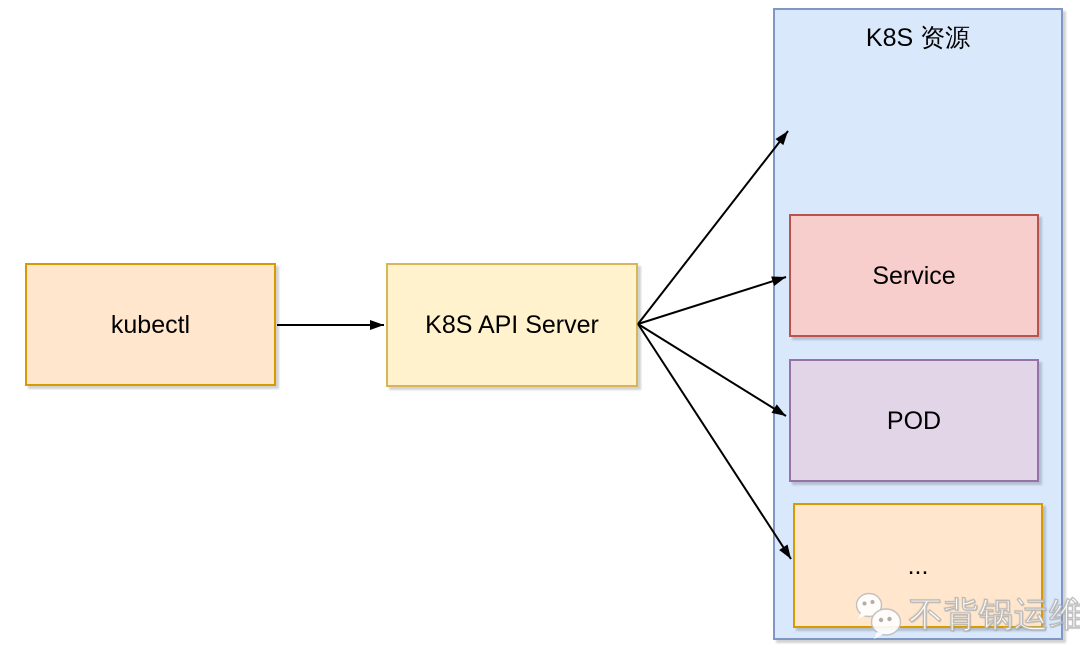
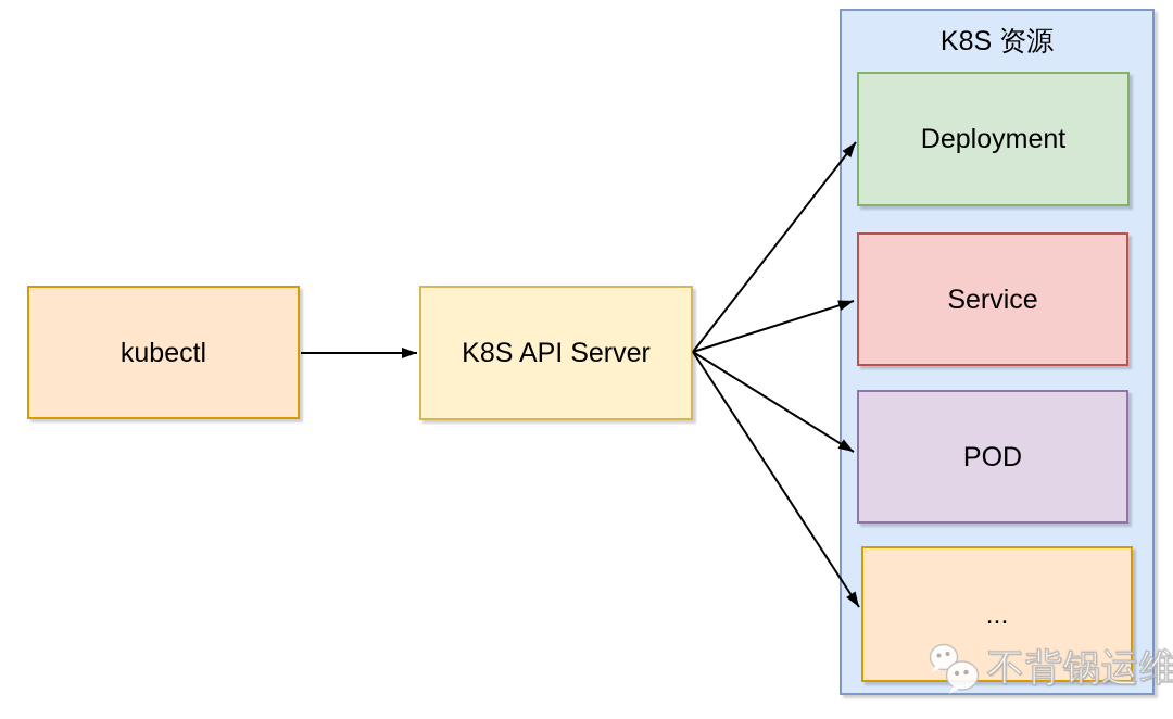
  K8S 资源
  kubectl
  K8S API Server
+ Deployment
  Service
  POD
  ...
  不背锅运维
